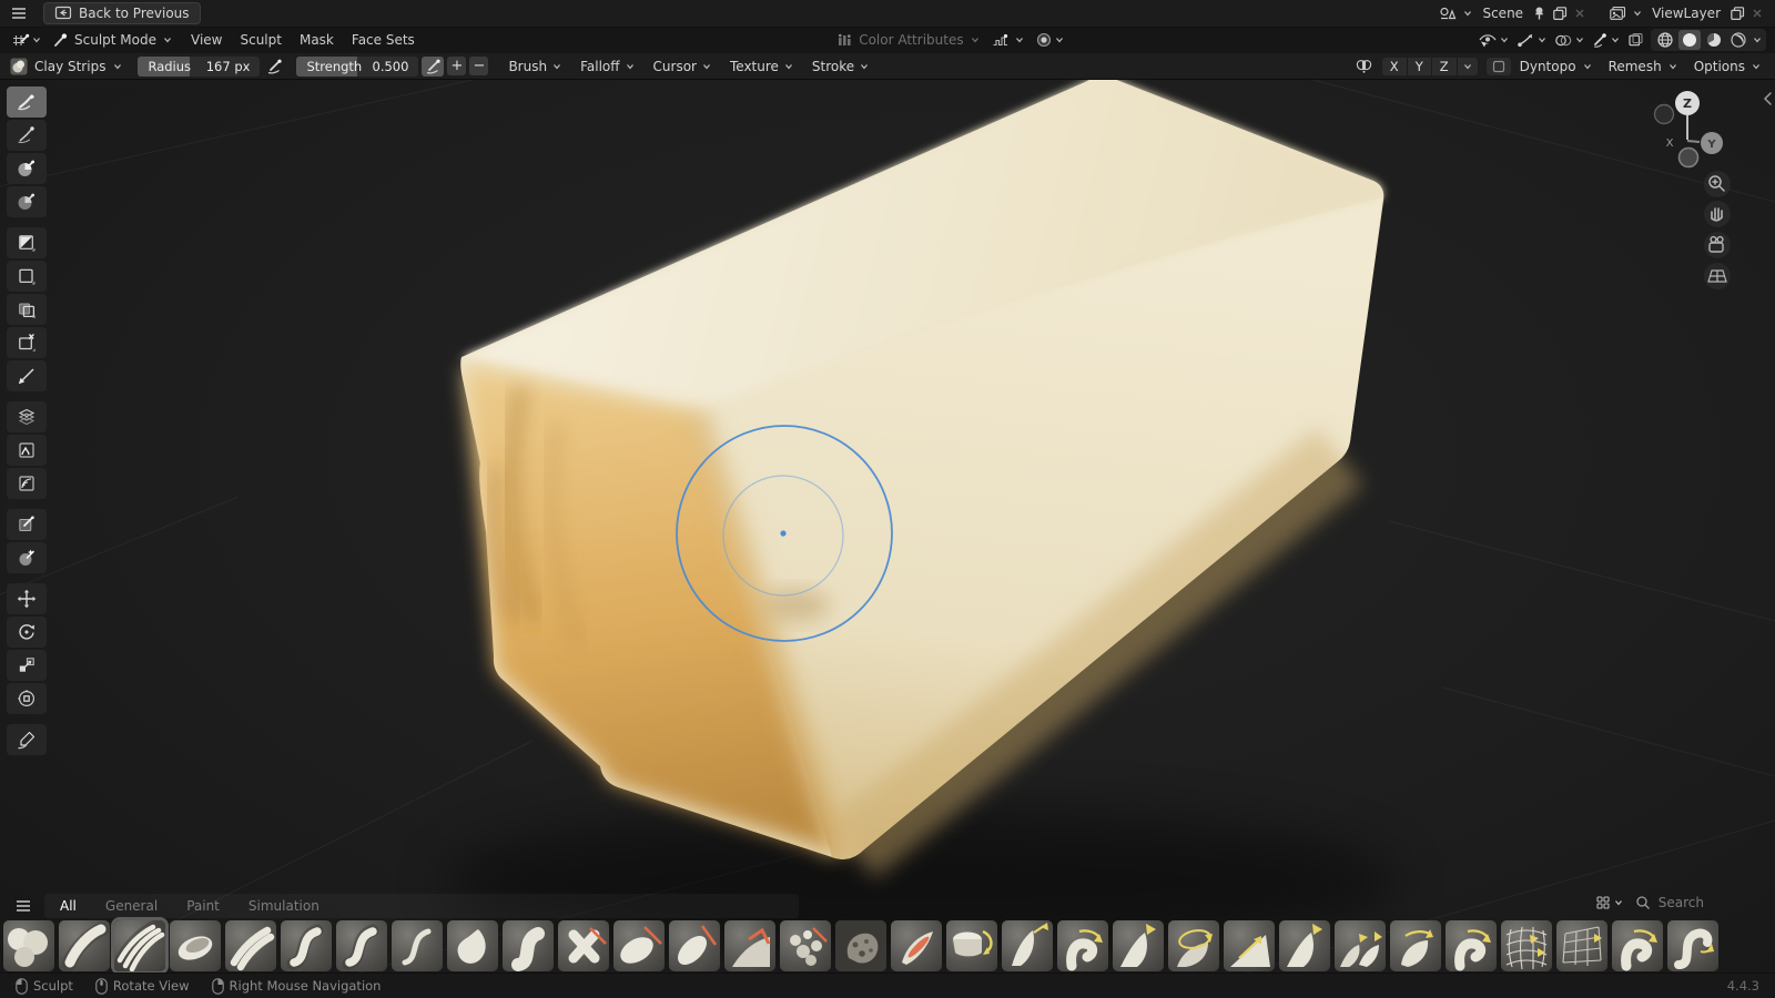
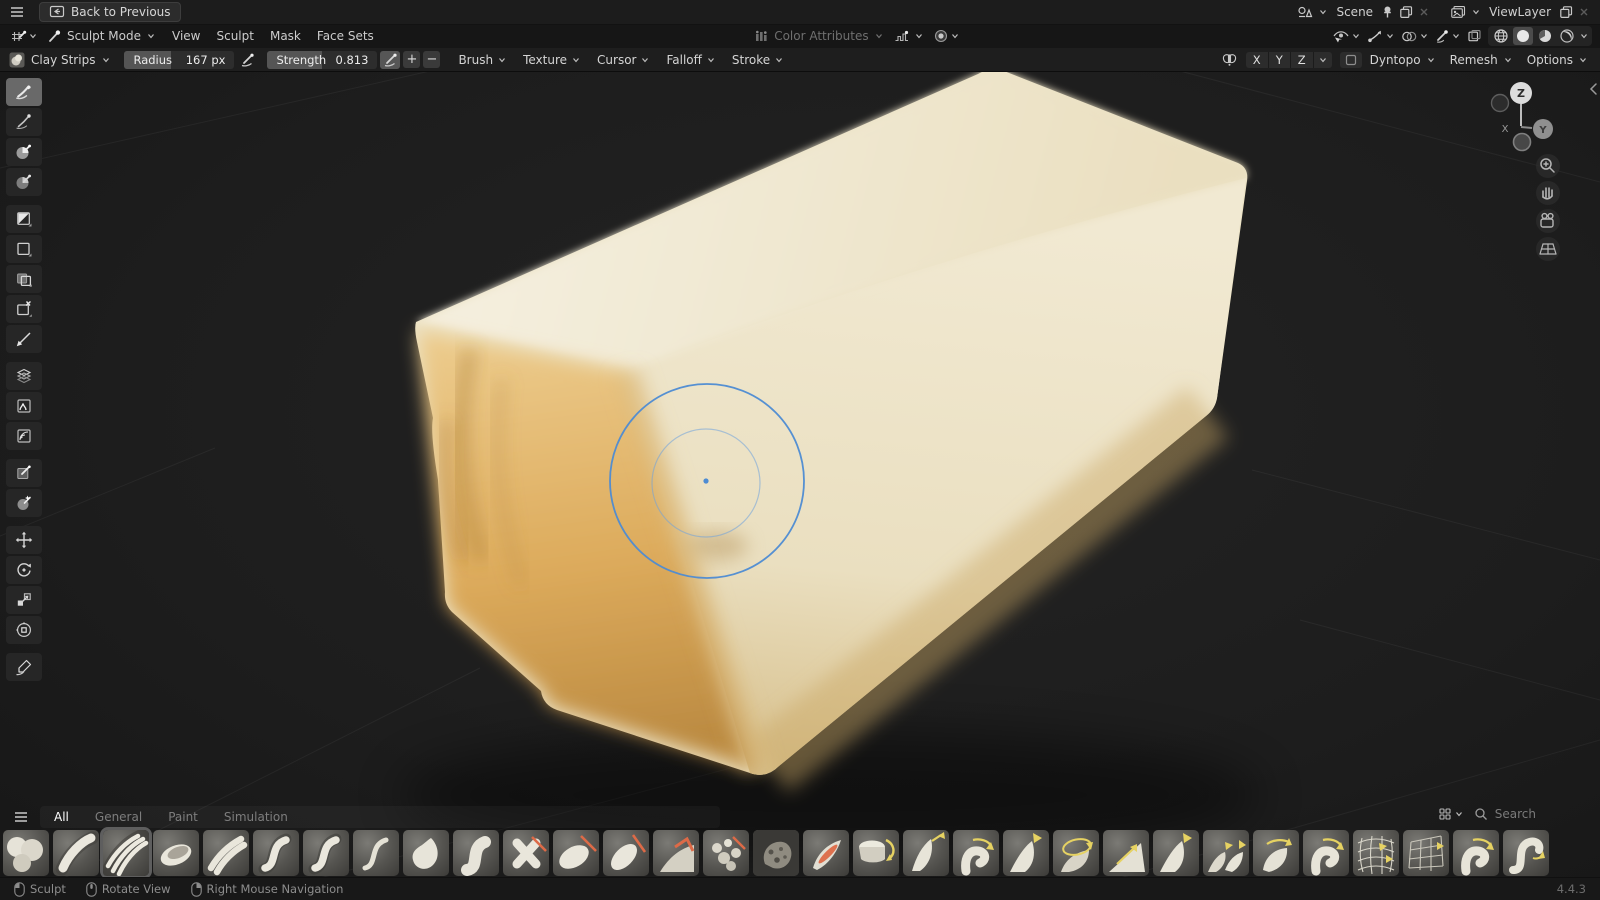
  Back to Previous
  Scene
  ViewLayer
  Sculpt Mode
  View
  Sculpt
  Mask
  Face Sets
  Color Attributes
  Clay Strips
  Radius
  167 px
  Strength
- 0.500
+ 0.813
  +
  −
  Brush
- Falloff
+ Texture
  Cursor
- Texture
+ Falloff
  Stroke
  X
  Y
  Z
  Dyntopo
  Remesh
  Options
  X
  Y
  Z
  All
  General
  Paint
  Simulation
  Search
  Sculpt
  Rotate View
  Right Mouse Navigation
  4.4.3
